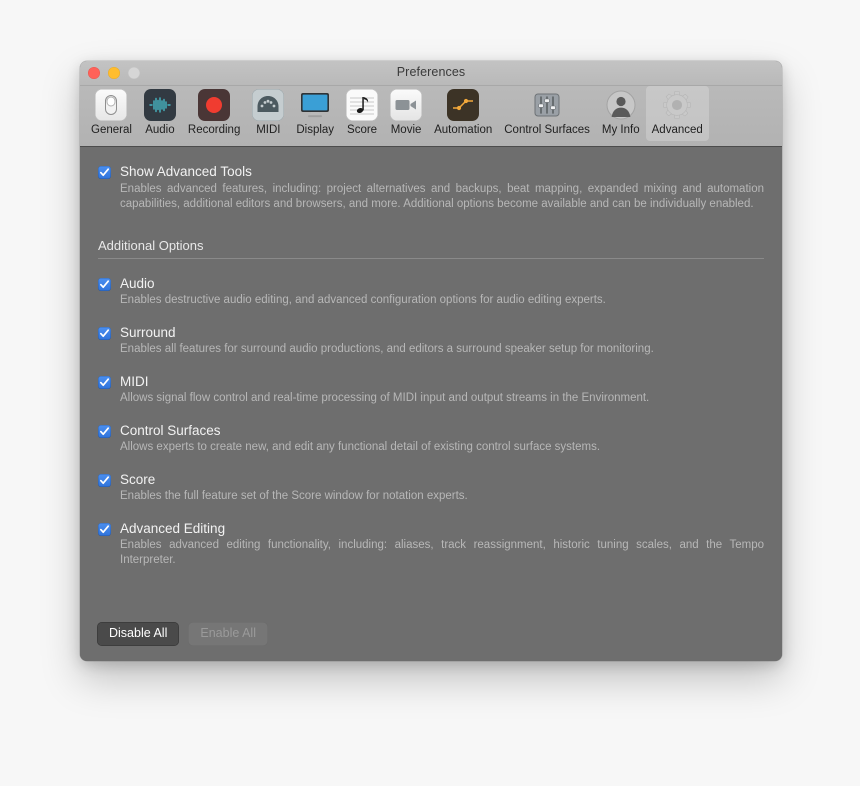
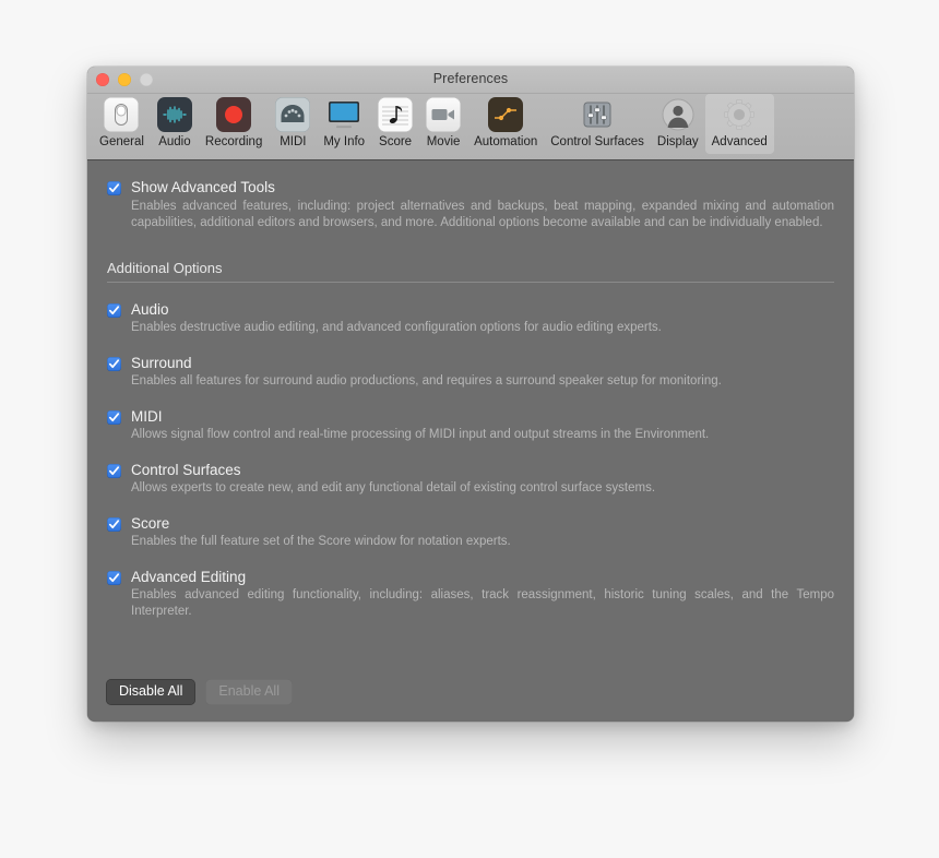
  Preferences
  General
  Audio
  Recording
  MIDI
- Display
+ My Info
  Score
  Movie
  Automation
  Control Surfaces
- My Info
+ Display
  Advanced
  Show Advanced Tools
  Enables advanced features, including: project alternatives and backups, beat mapping, expanded mixing and automation capabilities, additional editors and browsers, and more. Additional options become available and can be individually enabled.
  Additional Options
  Audio
  Enables destructive audio editing, and advanced configuration options for audio editing experts.
  Surround
- Enables all features for surround audio productions, and editors a surround speaker setup for monitoring.
+ Enables all features for surround audio productions, and requires a surround speaker setup for monitoring.
  MIDI
  Allows signal flow control and real-time processing of MIDI input and output streams in the Environment.
  Control Surfaces
  Allows experts to create new, and edit any functional detail of existing control surface systems.
  Score
  Enables the full feature set of the Score window for notation experts.
  Advanced Editing
  Enables advanced editing functionality, including: aliases, track reassignment, historic tuning scales, and the Tempo Interpreter.
  Disable All
  Enable All
